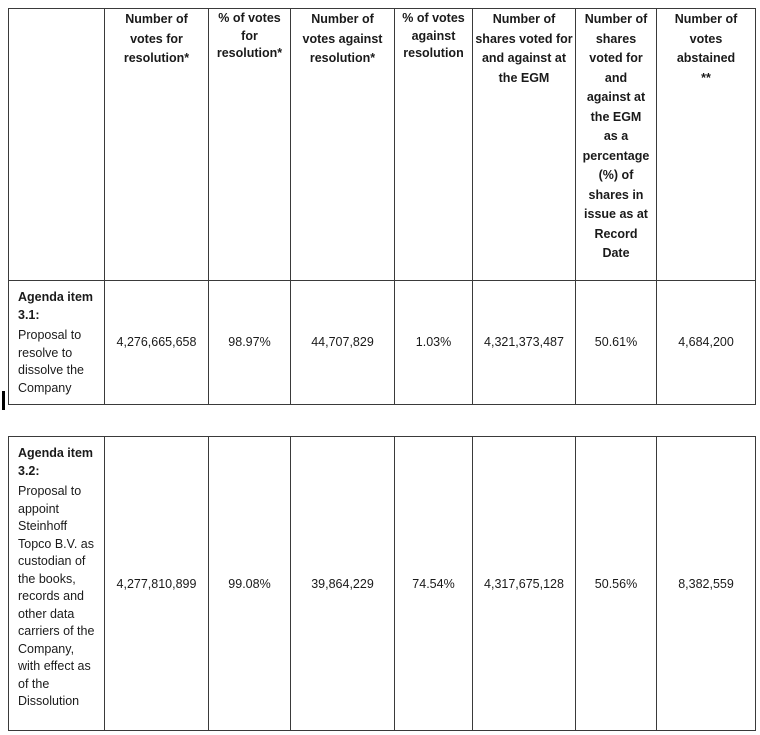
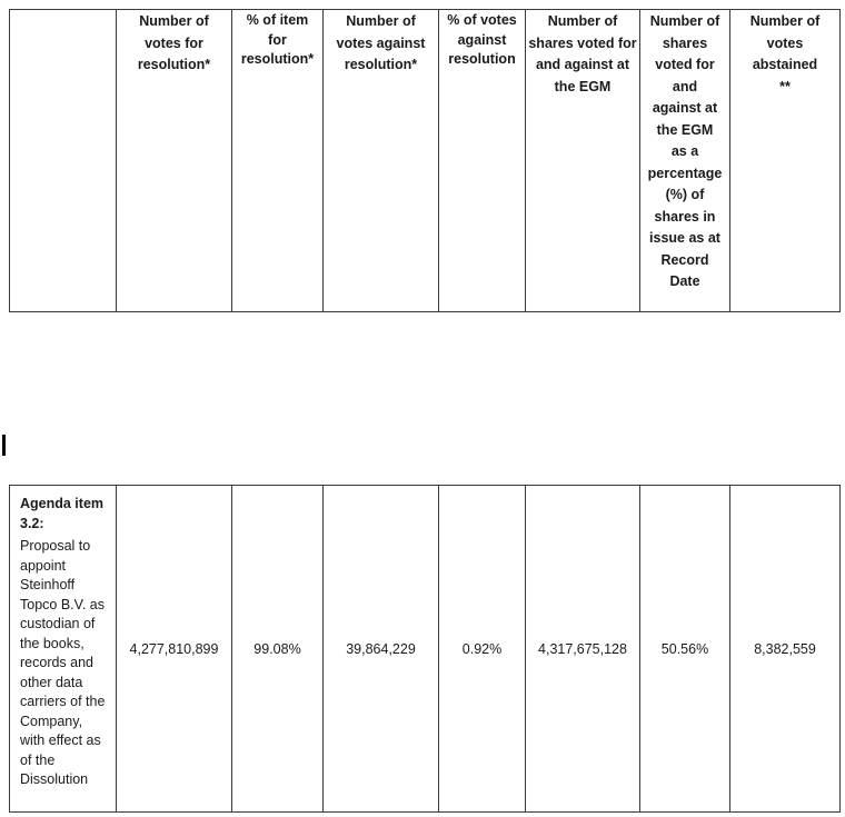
- 	Number of votes for resolution*	% of votes for resolution*	Number of votes against resolution*	% of votes against resolution	Number of shares voted for and against at the EGM	Number of shares voted for and against at the EGM as a percentage (%) of shares in issue as at Record Date	Number of votes abstained **
+ 	Number of votes for resolution*	% of item for resolution*	Number of votes against resolution*	% of votes against resolution	Number of shares voted for and against at the EGM	Number of shares voted for and against at the EGM as a percentage (%) of shares in issue as at Record Date	Number of votes abstained **
- Agenda item 3.1: Proposal to resolve to dissolve the Company	4,276,665,658	98.97%	44,707,829	1.03%	4,321,373,487	50.61%	4,684,200
- Agenda item 3.2: Proposal to appoint Steinhoff Topco B.V. as custodian of the books, records and other data carriers of the Company, with effect as of the Dissolution	4,277,810,899	99.08%	39,864,229	74.54%	4,317,675,128	50.56%	8,382,559
+ Agenda item 3.2: Proposal to appoint Steinhoff Topco B.V. as custodian of the books, records and other data carriers of the Company, with effect as of the Dissolution	4,277,810,899	99.08%	39,864,229	0.92%	4,317,675,128	50.56%	8,382,559
